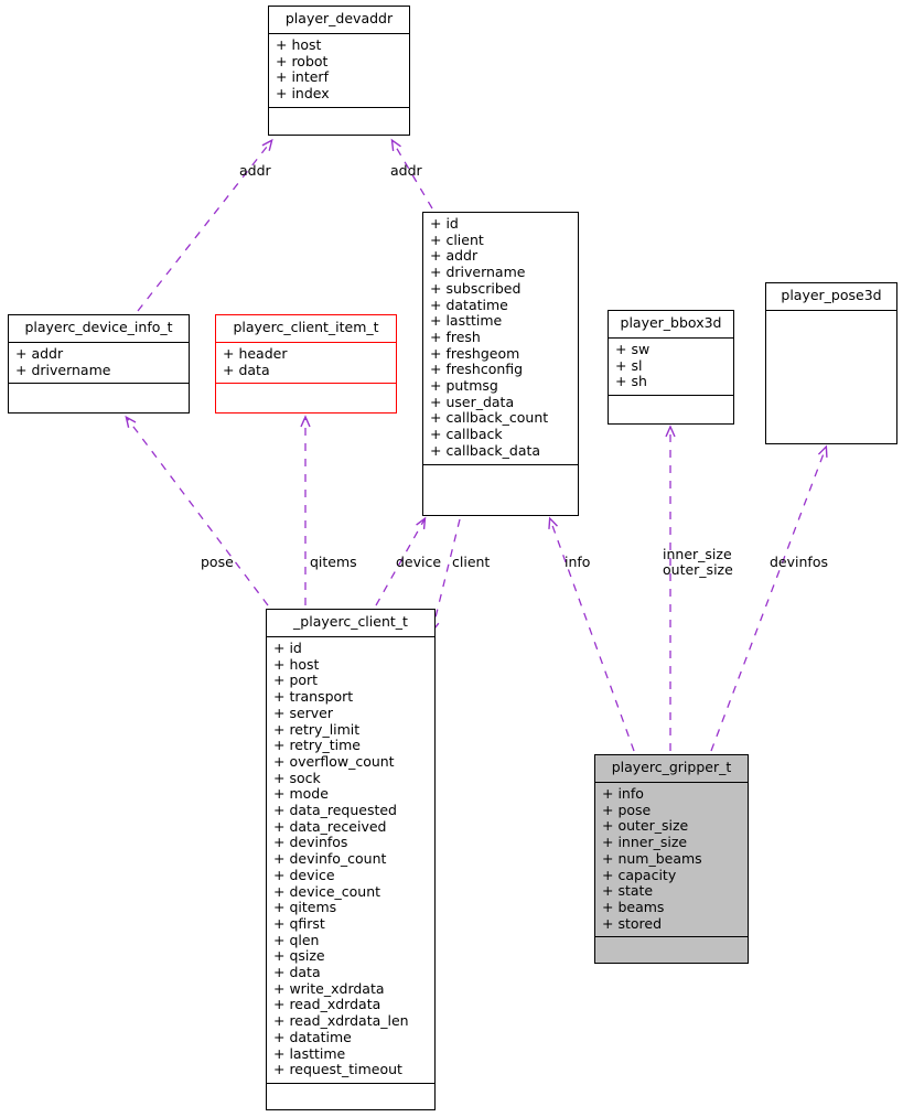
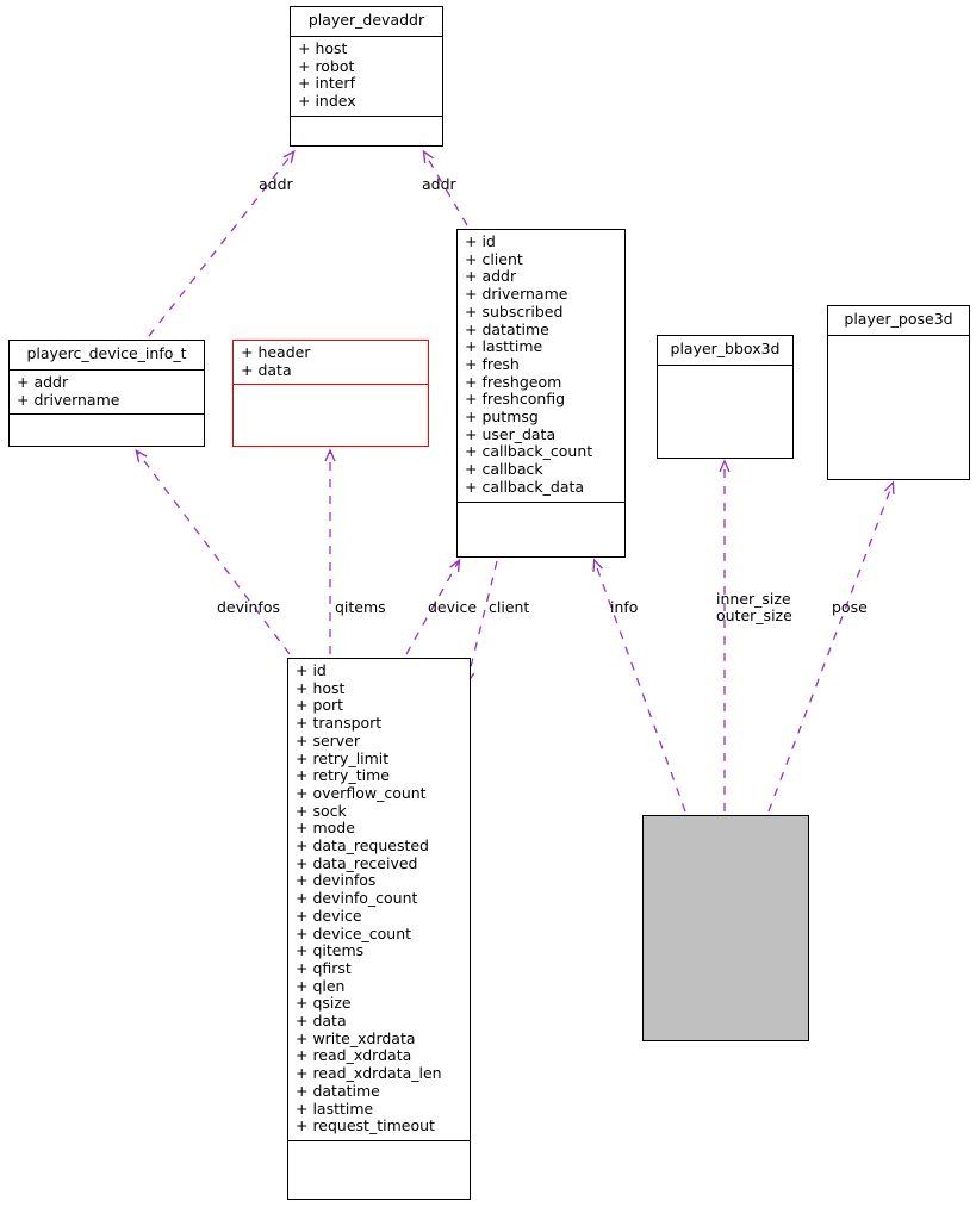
  player_devaddr
  + host
  + robot
  + interf
  + index
  + id
  + client
  + addr
  + drivername
  + subscribed
  + datatime
  + lasttime
  + fresh
  + freshgeom
  + freshconfig
  + putmsg
  + user_data
  + callback_count
  + callback
  + callback_data
  playerc_device_info_t
  + addr
  + drivername
- playerc_client_item_t
  + header
  + data
  player_bbox3d
- + sw
- + sl
- + sh
  player_pose3d
- _playerc_client_t
  + id
  + host
  + port
  + transport
  + server
  + retry_limit
  + retry_time
  + overflow_count
  + sock
  + mode
  + data_requested
  + data_received
  + devinfos
  + devinfo_count
  + device
  + device_count
  + qitems
  + qfirst
  + qlen
  + qsize
  + data
  + write_xdrdata
  + read_xdrdata
  + read_xdrdata_len
  + datatime
  + lasttime
  + request_timeout
- playerc_gripper_t
- + info
- + pose
- + outer_size
- + inner_size
- + num_beams
- + capacity
- + state
- + beams
- + stored
  addr
  addr
- pose
+ devinfos
  qitems
  device
  client
  info
  inner_size
  outer_size
- devinfos
+ pose
